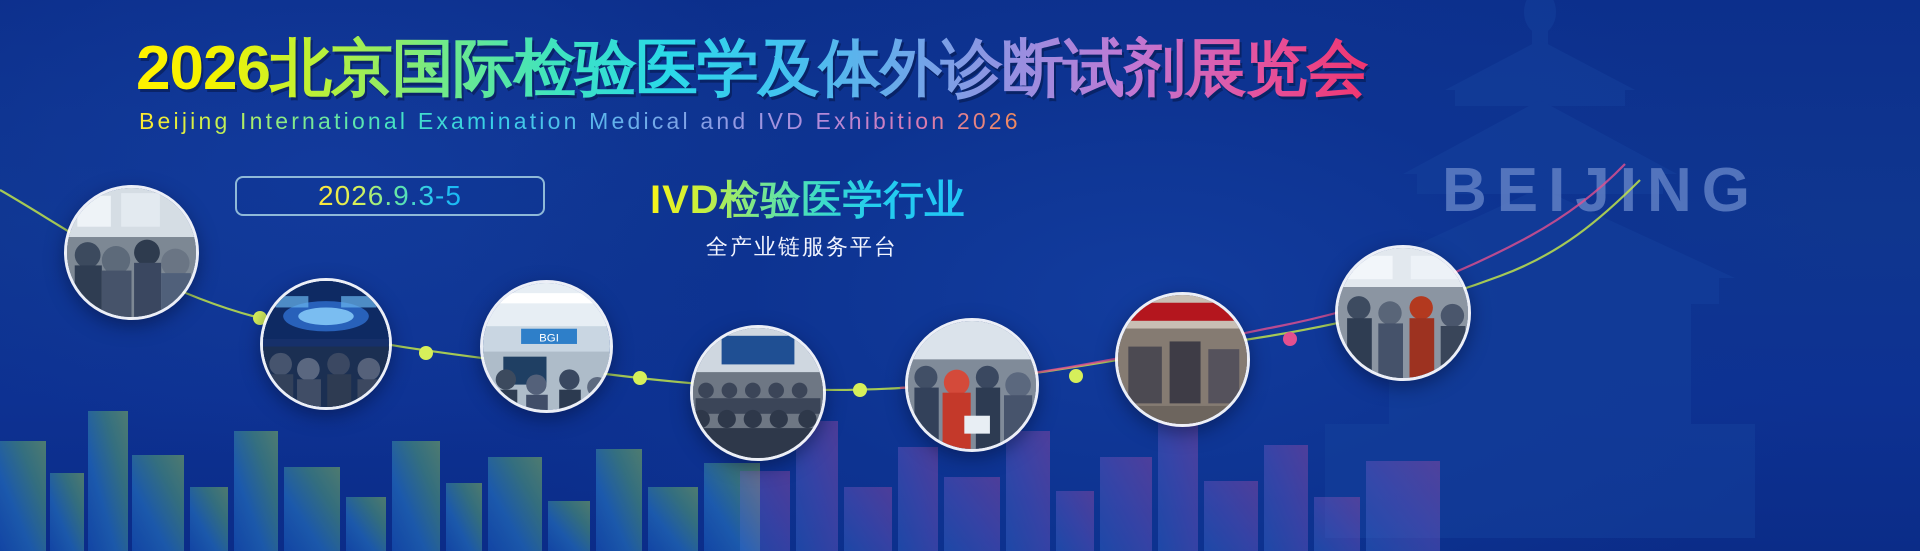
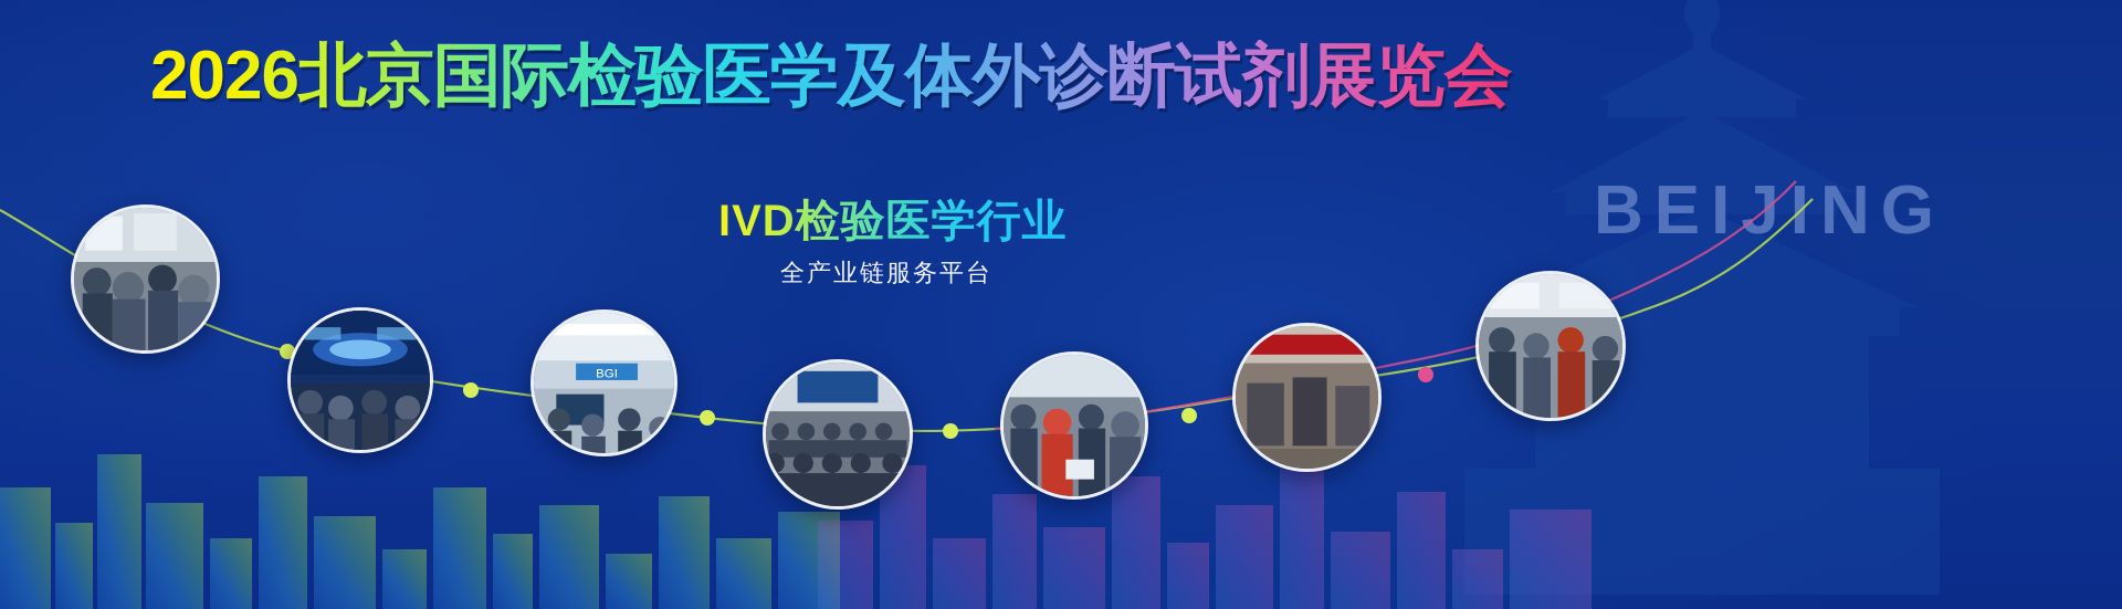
  BEIJING
  BGI
  2026北京国际检验医学及体外诊断试剂展览会
- Beijing International Examination Medical and IVD Exhibition 2026
- 2026.9.3-5
  IVD检验医学行业
  全产业链服务平台
